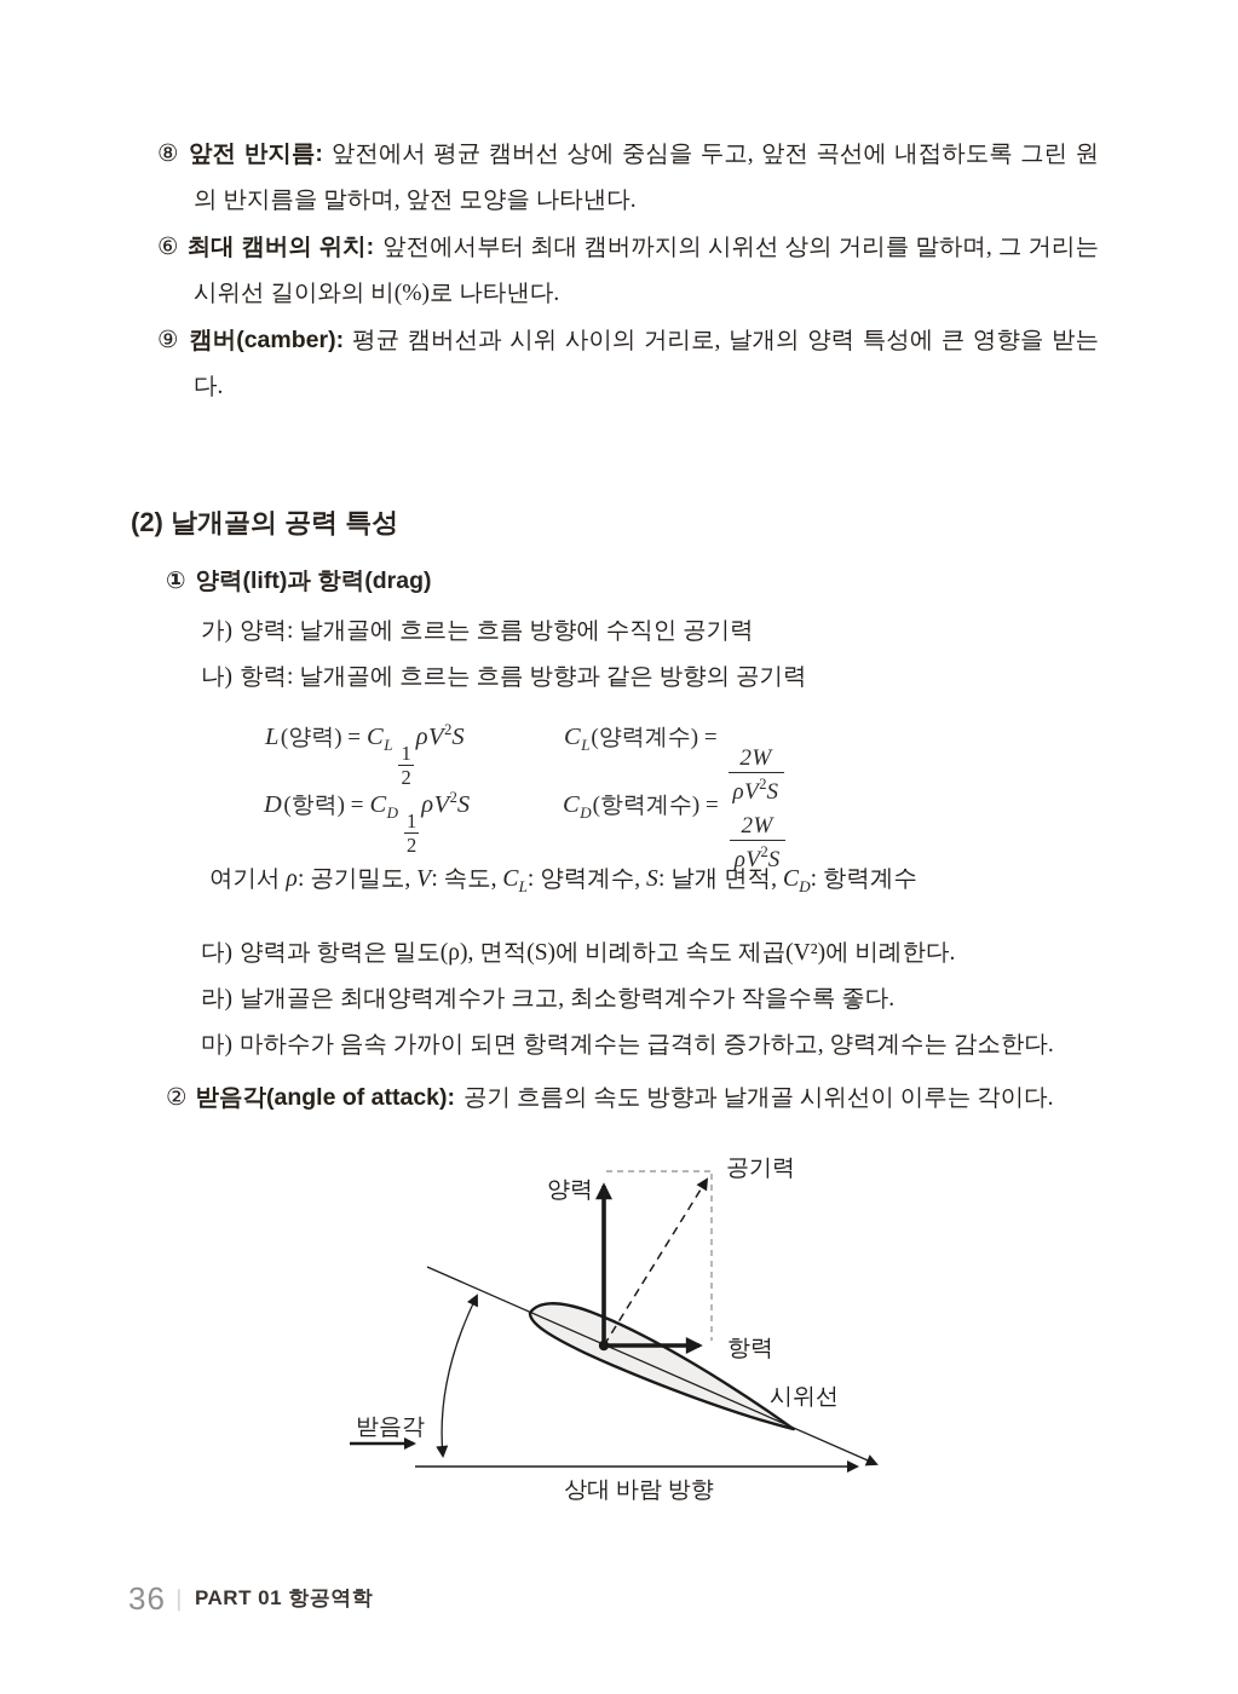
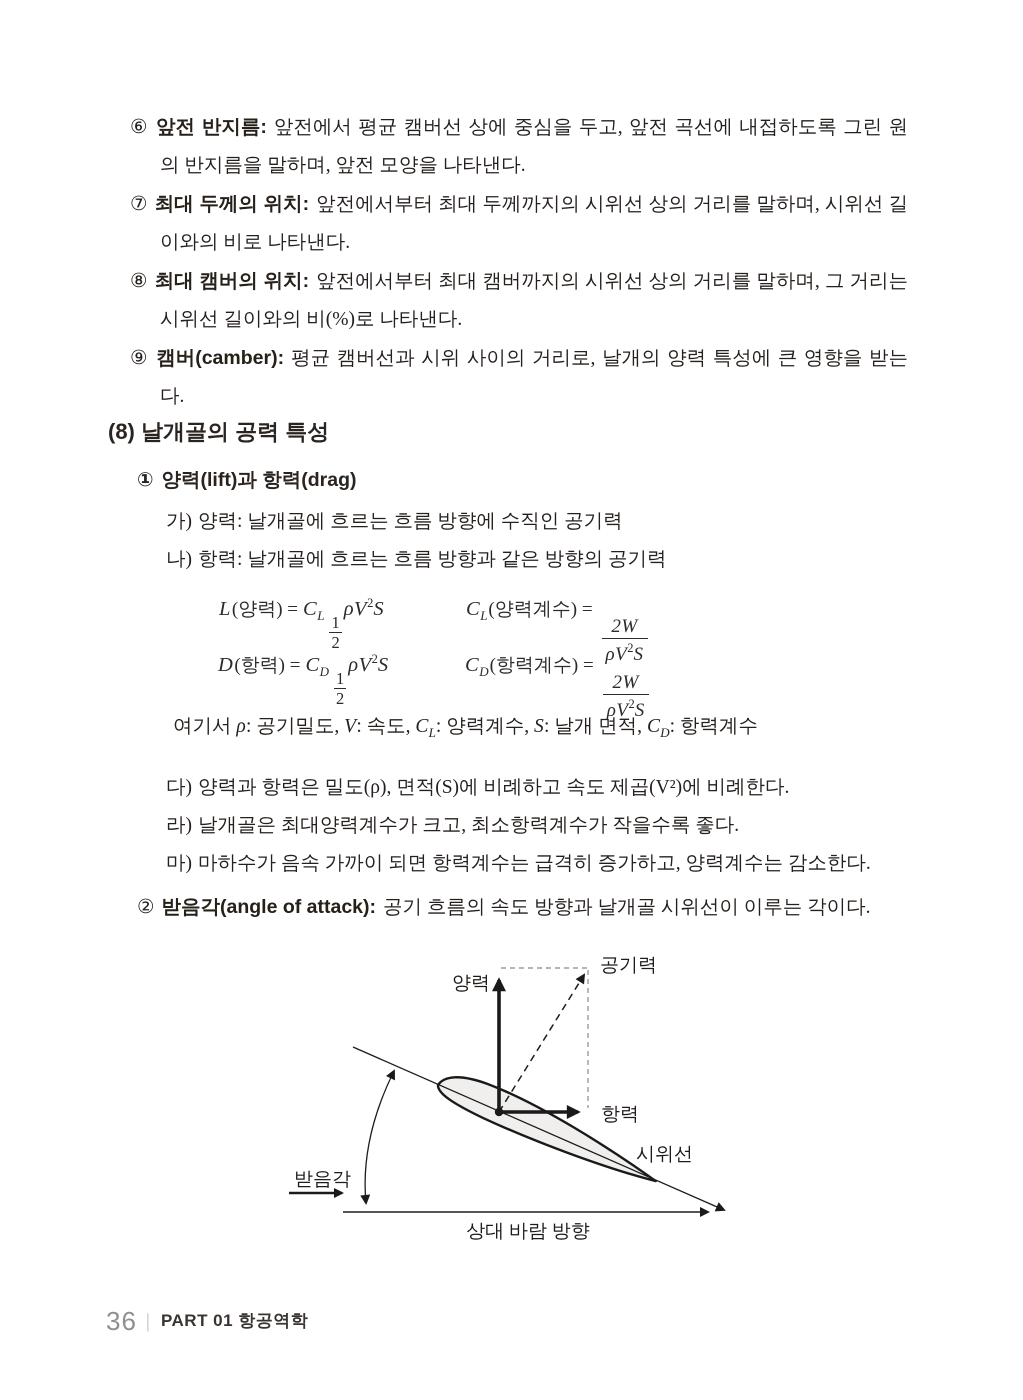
- ⑧ 앞전 반지름: 앞전에서 평균 캠버선 상에 중심을 두고, 앞전 곡선에 내접하도록 그린 원의 반지름을 말하며, 앞전 모양을 나타낸다.
+ ⑥ 앞전 반지름: 앞전에서 평균 캠버선 상에 중심을 두고, 앞전 곡선에 내접하도록 그린 원의 반지름을 말하며, 앞전 모양을 나타낸다.
+ ⑦ 최대 두께의 위치: 앞전에서부터 최대 두께까지의 시위선 상의 거리를 말하며, 시위선 길이와의 비로 나타낸다.
- ⑥ 최대 캠버의 위치: 앞전에서부터 최대 캠버까지의 시위선 상의 거리를 말하며, 그 거리는 시위선 길이와의 비(%)로 나타낸다.
+ ⑧ 최대 캠버의 위치: 앞전에서부터 최대 캠버까지의 시위선 상의 거리를 말하며, 그 거리는 시위선 길이와의 비(%)로 나타낸다.
  ⑨ 캠버(camber): 평균 캠버선과 시위 사이의 거리로, 날개의 양력 특성에 큰 영향을 받는다.
- (2) 날개골의 공력 특성
+ (8) 날개골의 공력 특성
  ① 양력(lift)과 항력(drag)
  가) 양력: 날개골에 흐르는 흐름 방향에 수직인 공기력
  나) 항력: 날개골에 흐르는 흐름 방향과 같은 방향의 공기력
  L(양력) = CL
  1
  2
  ρV2S CL(양력계수) =
  2W
  ρV2S
  D(항력) = CD
  1
  2
  ρV2S CD(항력계수) =
  2W
  ρV2S
  여기서 ρ: 공기밀도, V: 속도, CL: 양력계수, S: 날개 면적, CD: 항력계수
  다) 양력과 항력은 밀도(ρ), 면적(S)에 비례하고 속도 제곱(V²)에 비례한다.
  라) 날개골은 최대양력계수가 크고, 최소항력계수가 작을수록 좋다.
  마) 마하수가 음속 가까이 되면 항력계수는 급격히 증가하고, 양력계수는 감소한다.
  ② 받음각(angle of attack): 공기 흐름의 속도 방향과 날개골 시위선이 이루는 각이다.
  양력
  공기력
  항력
  시위선
  받음각
  상대 바람 방향
  36
  |
  PART 01 항공역학
